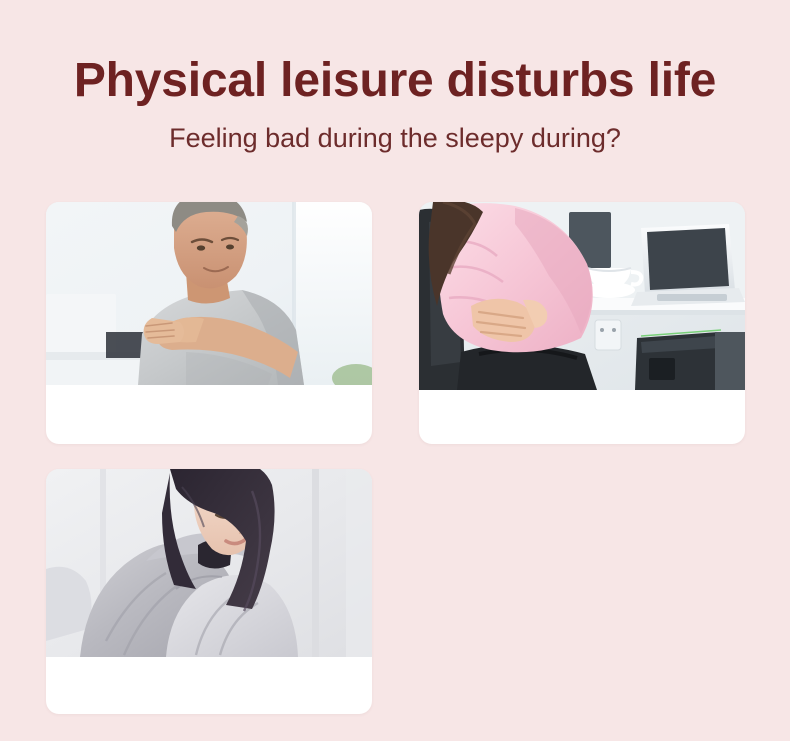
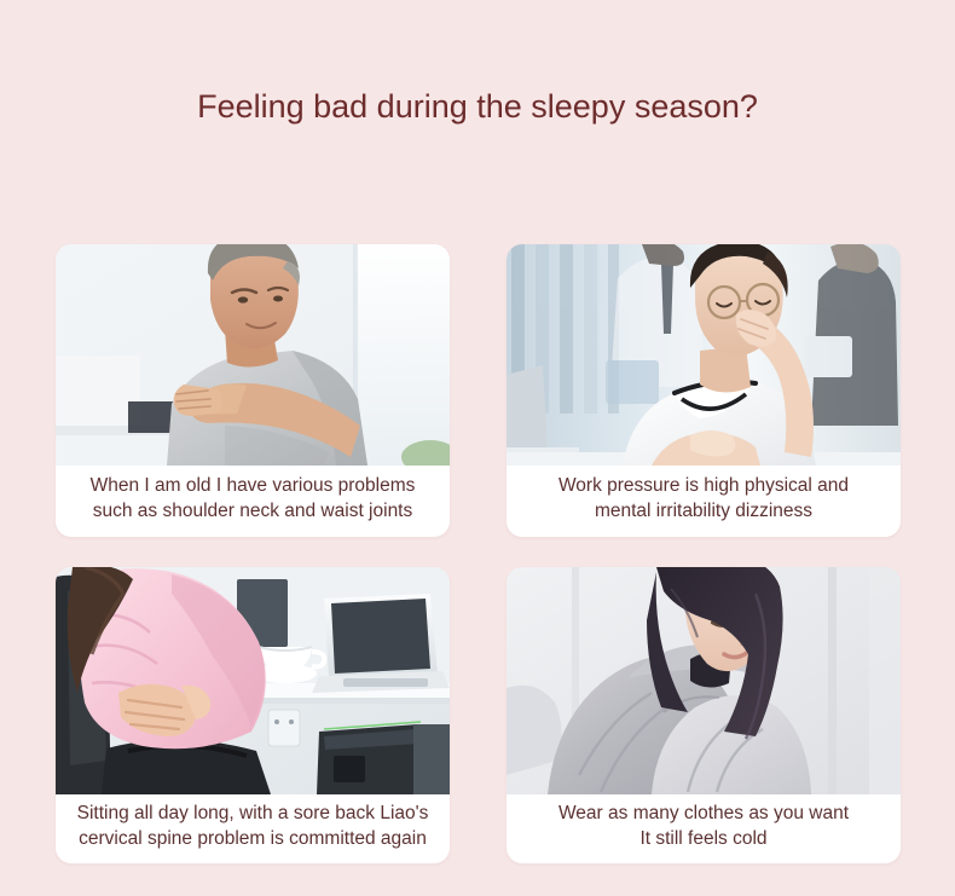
- Physical leisure disturbs life
- Feeling bad during the sleepy during?
+ Feeling bad during the sleepy season?
+ When I am old I have various problems
+ such as shoulder neck and waist joints
+ Work pressure is high physical and
+ mental irritability dizziness
+ Sitting all day long, with a sore back Liao's
+ cervical spine problem is committed again
+ Wear as many clothes as you want
+ It still feels cold
